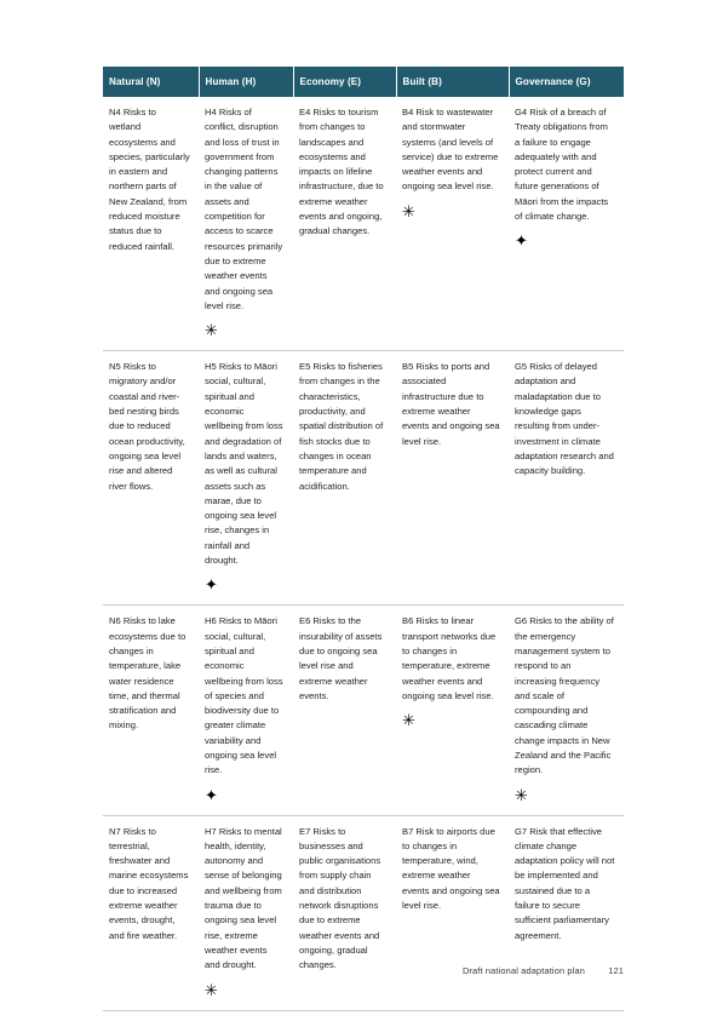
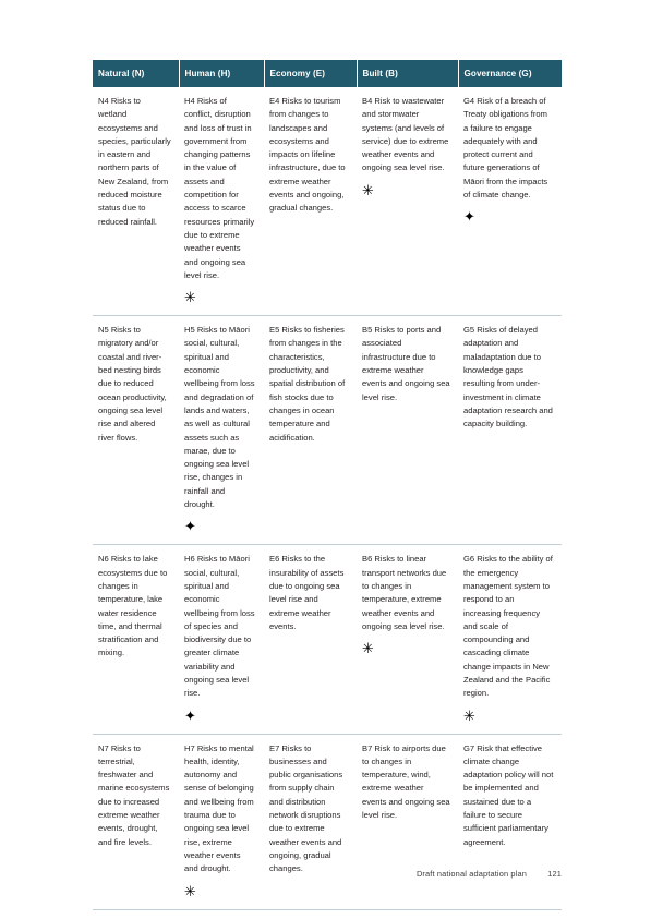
  Natural (N)	Human (H)	Economy (E)	Built (B)	Governance (G)
  N4 Risks to wetland ecosystems and species, particularly in eastern and northern parts of New Zealand, from reduced moisture status due to reduced rainfall.	H4 Risks of conflict, disruption and loss of trust in government from changing patterns in the value of assets and competition for access to scarce resources primarily due to extreme weather events and ongoing sea level rise. ✳	E4 Risks to tourism from changes to landscapes and ecosystems and impacts on lifeline infrastructure, due to extreme weather events and ongoing, gradual changes.	B4 Risk to wastewater and stormwater systems (and levels of service) due to extreme weather events and ongoing sea level rise. ✳	G4 Risk of a breach of Treaty obligations from a failure to engage adequately with and protect current and future generations of Māori from the impacts of climate change. ✦
  N5 Risks to migratory and/or coastal and river-bed nesting birds due to reduced ocean productivity, ongoing sea level rise and altered river flows.	H5 Risks to Māori social, cultural, spiritual and economic wellbeing from loss and degradation of lands and waters, as well as cultural assets such as marae, due to ongoing sea level rise, changes in rainfall and drought. ✦	E5 Risks to fisheries from changes in the characteristics, productivity, and spatial distribution of fish stocks due to changes in ocean temperature and acidification.	B5 Risks to ports and associated infrastructure due to extreme weather events and ongoing sea level rise.	G5 Risks of delayed adaptation and maladaptation due to knowledge gaps resulting from under-investment in climate adaptation research and capacity building.
  N6 Risks to lake ecosystems due to changes in temperature, lake water residence time, and thermal stratification and mixing.	H6 Risks to Māori social, cultural, spiritual and economic wellbeing from loss of species and biodiversity due to greater climate variability and ongoing sea level rise. ✦	E6 Risks to the insurability of assets due to ongoing sea level rise and extreme weather events.	B6 Risks to linear transport networks due to changes in temperature, extreme weather events and ongoing sea level rise. ✳	G6 Risks to the ability of the emergency management system to respond to an increasing frequency and scale of compounding and cascading climate change impacts in New Zealand and the Pacific region. ✳
- N7 Risks to terrestrial, freshwater and marine ecosystems due to increased extreme weather events, drought, and fire weather.	H7 Risks to mental health, identity, autonomy and sense of belonging and wellbeing from trauma due to ongoing sea level rise, extreme weather events and drought. ✳	E7 Risks to businesses and public organisations from supply chain and distribution network disruptions due to extreme weather events and ongoing, gradual changes.	B7 Risk to airports due to changes in temperature, wind, extreme weather events and ongoing sea level rise.	G7 Risk that effective climate change adaptation policy will not be implemented and sustained due to a failure to secure sufficient parliamentary agreement.
+ N7 Risks to terrestrial, freshwater and marine ecosystems due to increased extreme weather events, drought, and fire levels.	H7 Risks to mental health, identity, autonomy and sense of belonging and wellbeing from trauma due to ongoing sea level rise, extreme weather events and drought. ✳	E7 Risks to businesses and public organisations from supply chain and distribution network disruptions due to extreme weather events and ongoing, gradual changes.	B7 Risk to airports due to changes in temperature, wind, extreme weather events and ongoing sea level rise.	G7 Risk that effective climate change adaptation policy will not be implemented and sustained due to a failure to secure sufficient parliamentary agreement.
  Draft national adaptation plan 121
